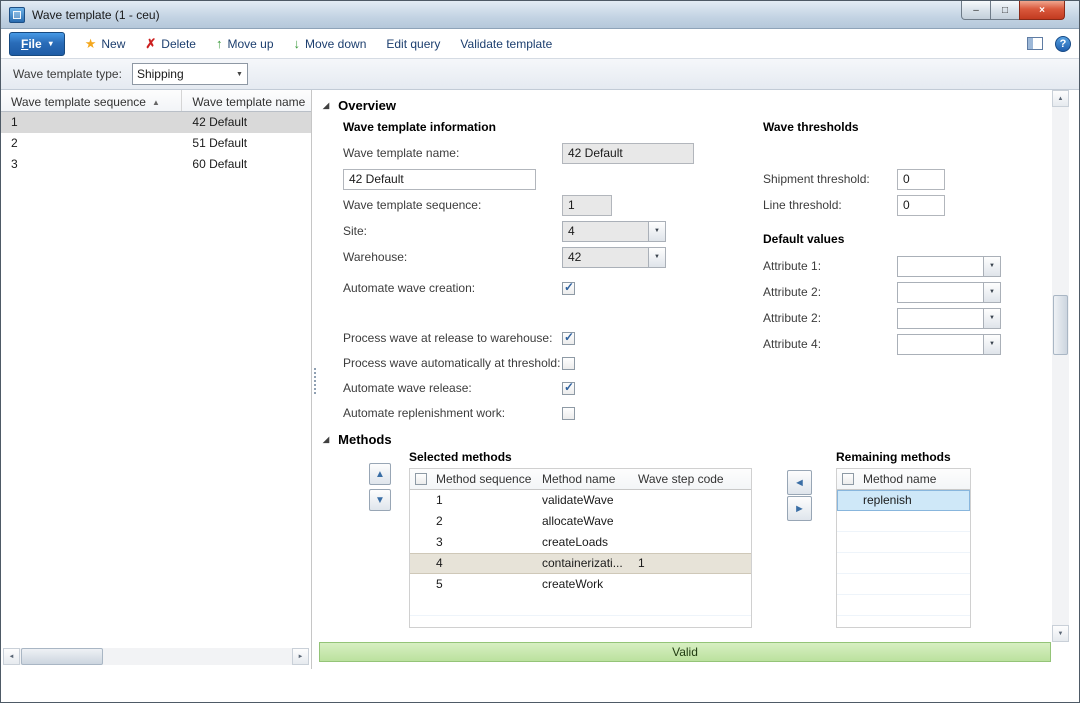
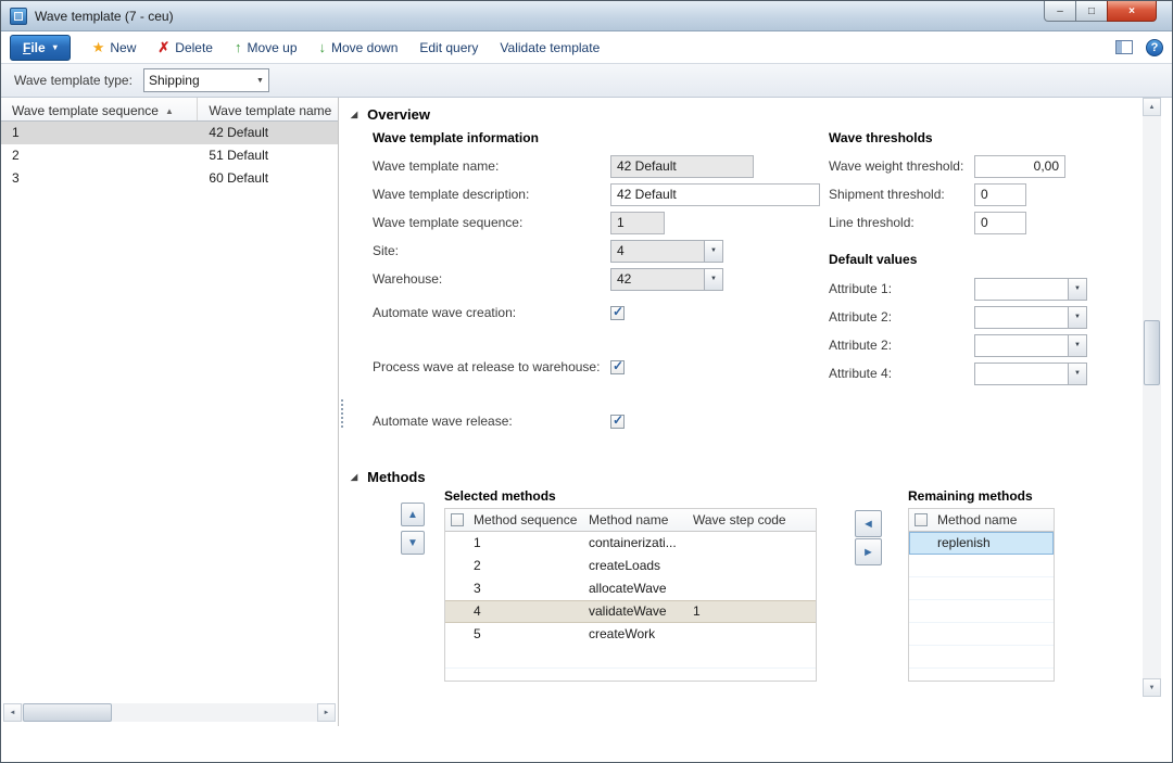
- Wave template (1 - ceu)
+ Wave template (7 - ceu)
  –
  □
  ×
  File
  ▾
  ★
  New
  ✗
  Delete
  ↑
  Move up
  ↓
  Move down
  Edit query
  Validate template
  ?
  Wave template type:
  Shipping
  Wave template sequence
  ▲
  Wave template name
  1
  42 Default
  2
  51 Default
  3
  60 Default
  ◢
  Overview
  Wave template information
  Wave template name:
  42 Default
+ Wave template description:
  42 Default
  Wave template sequence:
  1
  Site:
  4
  Warehouse:
  42
  Automate wave creation:
  ✓
  Process wave at release to warehouse:
  ✓
- Process wave automatically at threshold:
  Automate wave release:
  ✓
- Automate replenishment work:
  Wave thresholds
+ Wave weight threshold:
+ 0,00
  Shipment threshold:
  0
  Line threshold:
  0
  Default values
  Attribute 1:
  Attribute 2:
  Attribute 2:
  Attribute 4:
  ◢
  Methods
  ▲
  ▼
  Selected methods
  Method sequence
  Method name
  Wave step code
  1
- validateWave
+ containerizati...
  2
- allocateWave
+ createLoads
  3
- createLoads
+ allocateWave
  4
- containerizati...
+ validateWave
  1
  5
  createWork
  ◄
  ►
  Remaining methods
  Method name
  replenish
- Valid
